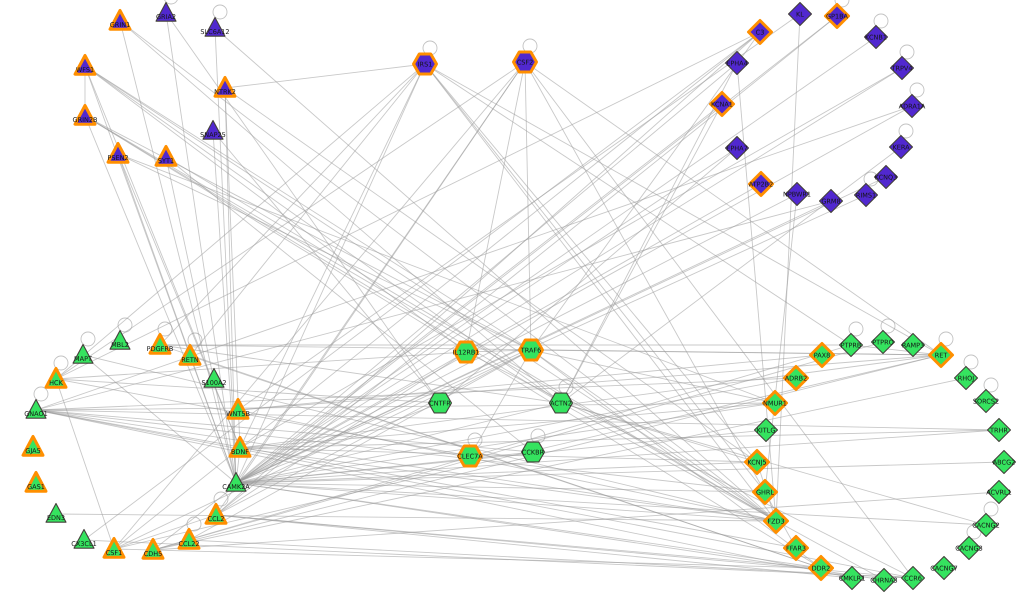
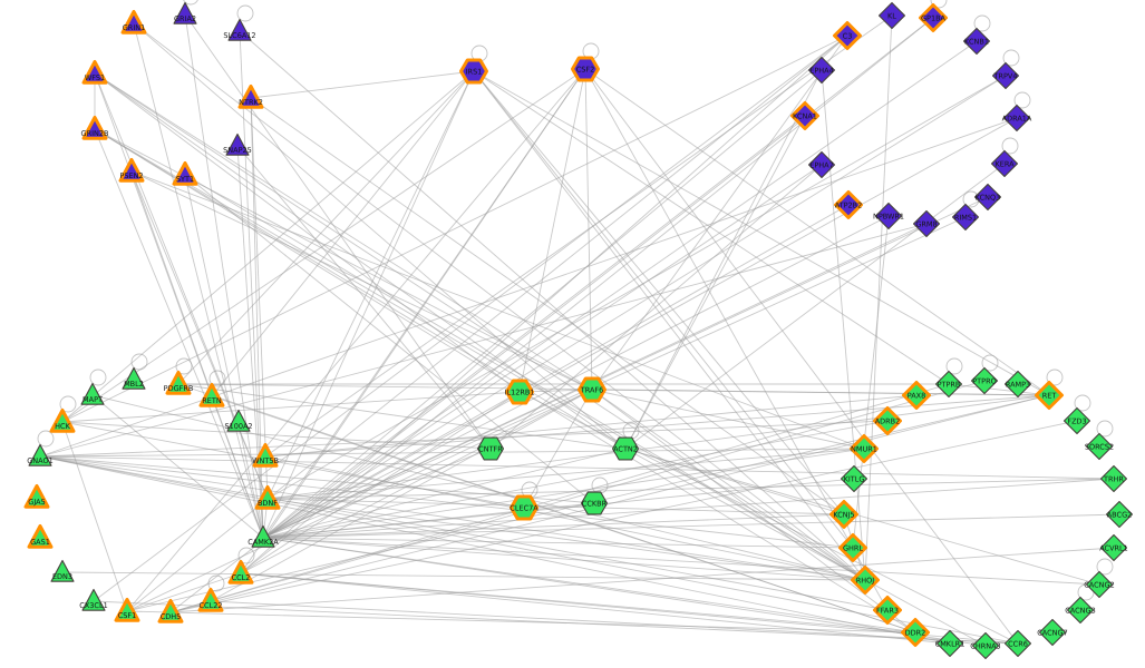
  GRIN1
  GRIA2
  SLC6A12
  WFS1
  NTRK2
  GRIN2B
  SNAP25
  PSEN2
  SYT1
  IRS1
  CSF2
  C3
  KL
  GP1BA
  KCNB1
  EPHA4
  TRPV4
  KCNA1
  ADRA1A
  EPHA7
  KERA
  ATP2B2
  NPBWR1
  GRM8
  RIMS1
  KCNQ3
  IL12RB1
  TRAF6
  CNTFR
  ACTN2
  CLEC7A
  CCKBR
  MBL2
  PDGFRB
  RETN
  MAPT
  HCK
  S100A2
  GNAO1
  WNT5B
  GJA5
  BDNF
  GAS1
  CAMK2A
  EDN3
  CCL2
  CX3CL1
  CSF1
  CDH5
  CCL22
  PAX8
  PTPRB
  PTPRO
  RAMP3
  RET
  ADRB2
- RHOJ
+ FZD3
  NMUR1
  SORCS2
  KITLG
  TRHR
  KCNJ5
  ABCG2
  GHRL
  ACVRL1
- FZD3
+ RHOJ
  CACNG2
  FFAR3
  CACNG3
  DDR2
  CACNG7
  CMKLR1
  CHRNA3
  CCR6
